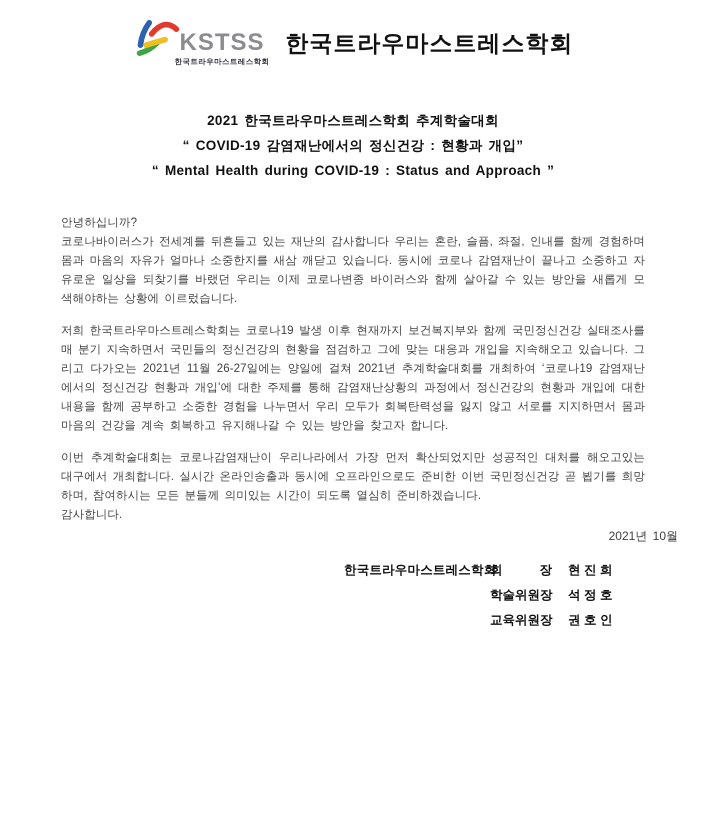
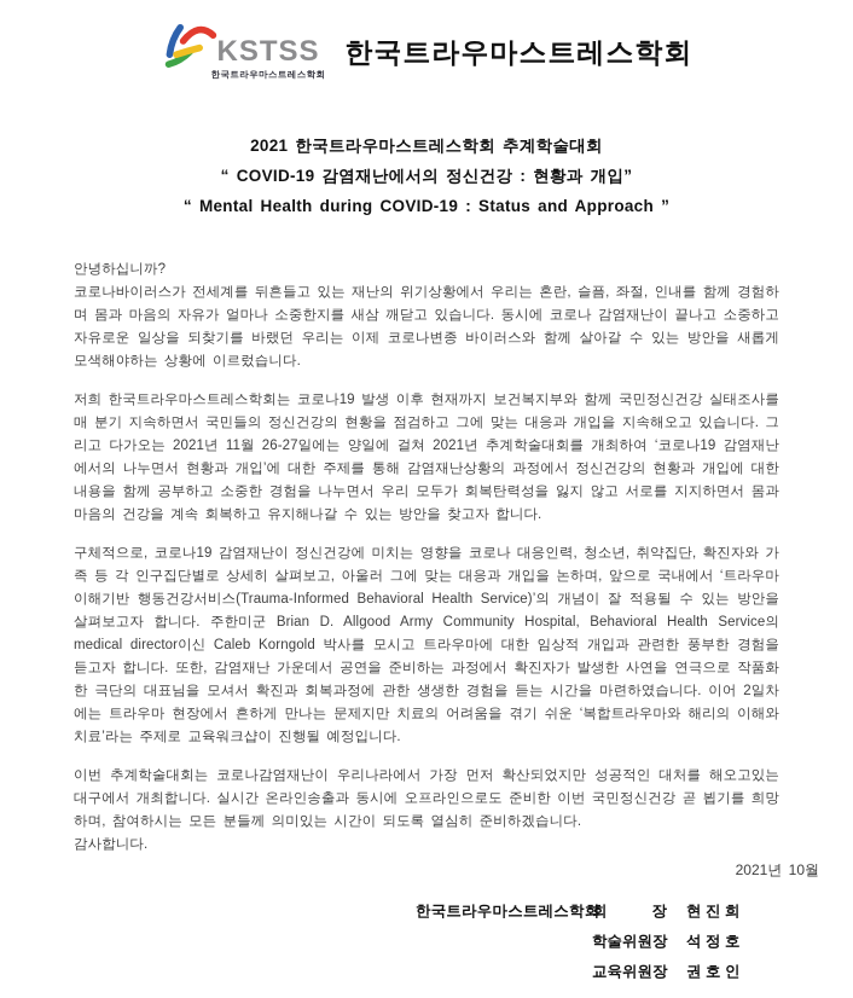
  KSTSS
  한국트라우마스트레스학회
  한국트라우마스트레스학회
  2021 한국트라우마스트레스학회 추계학술대회
  “ COVID-19 감염재난에서의 정신건강 : 현황과 개입”
  “ Mental Health during COVID-19 : Status and Approach ”
  안녕하십니까?
- 코로나바이러스가 전세계를 뒤흔들고 있는 재난의 감사합니다 우리는 혼란, 슬픔, 좌절, 인내를 함께 경험하며 몸과 마음의 자유가 얼마나 소중한지를 새삼 깨닫고 있습니다. 동시에 코로나 감염재난이 끝나고 소중하고 자유로운 일상을 되찾기를 바랬던 우리는 이제 코로나변종 바이러스와 함께 살아갈 수 있는 방안을 새롭게 모색해야하는 상황에 이르렀습니다.
+ 코로나바이러스가 전세계를 뒤흔들고 있는 재난의 위기상황에서 우리는 혼란, 슬픔, 좌절, 인내를 함께 경험하며 몸과 마음의 자유가 얼마나 소중한지를 새삼 깨닫고 있습니다. 동시에 코로나 감염재난이 끝나고 소중하고 자유로운 일상을 되찾기를 바랬던 우리는 이제 코로나변종 바이러스와 함께 살아갈 수 있는 방안을 새롭게 모색해야하는 상황에 이르렀습니다.
- 저희 한국트라우마스트레스학회는 코로나19 발생 이후 현재까지 보건복지부와 함께 국민정신건강 실태조사를 매 분기 지속하면서 국민들의 정신건강의 현황을 점검하고 그에 맞는 대응과 개입을 지속해오고 있습니다. 그리고 다가오는 2021년 11월 26-27일에는 양일에 걸쳐 2021년 추계학술대회를 개최하여 ‘코로나19 감염재난에서의 정신건강 현황과 개입’에 대한 주제를 통해 감염재난상황의 과정에서 정신건강의 현황과 개입에 대한 내용을 함께 공부하고 소중한 경험을 나누면서 우리 모두가 회복탄력성을 잃지 않고 서로를 지지하면서 몸과 마음의 건강을 계속 회복하고 유지해나갈 수 있는 방안을 찾고자 합니다.
+ 저희 한국트라우마스트레스학회는 코로나19 발생 이후 현재까지 보건복지부와 함께 국민정신건강 실태조사를 매 분기 지속하면서 국민들의 정신건강의 현황을 점검하고 그에 맞는 대응과 개입을 지속해오고 있습니다. 그리고 다가오는 2021년 11월 26-27일에는 양일에 걸쳐 2021년 추계학술대회를 개최하여 ‘코로나19 감염재난에서의 나누면서 현황과 개입’에 대한 주제를 통해 감염재난상황의 과정에서 정신건강의 현황과 개입에 대한 내용을 함께 공부하고 소중한 경험을 나누면서 우리 모두가 회복탄력성을 잃지 않고 서로를 지지하면서 몸과 마음의 건강을 계속 회복하고 유지해나갈 수 있는 방안을 찾고자 합니다.
+ 구체적으로, 코로나19 감염재난이 정신건강에 미치는 영향을 코로나 대응인력, 청소년, 취약집단, 확진자와 가족 등 각 인구집단별로 상세히 살펴보고, 아울러 그에 맞는 대응과 개입을 논하며, 앞으로 국내에서 ‘트라우마 이해기반 행동건강서비스(Trauma-Informed Behavioral Health Service)’의 개념이 잘 적용될 수 있는 방안을 살펴보고자 합니다. 주한미군 Brian D. Allgood Army Community Hospital, Behavioral Health Service의 medical director이신 Caleb Korngold 박사를 모시고 트라우마에 대한 임상적 개입과 관련한 풍부한 경험을 듣고자 합니다. 또한, 감염재난 가운데서 공연을 준비하는 과정에서 확진자가 발생한 사연을 연극으로 작품화한 극단의 대표님을 모셔서 확진과 회복과정에 관한 생생한 경험을 듣는 시간을 마련하였습니다. 이어 2일차에는 트라우마 현장에서 흔하게 만나는 문제지만 치료의 어려움을 겪기 쉬운 ‘복합트라우마와 해리의 이해와 치료’라는 주제로 교육워크샵이 진행될 예정입니다.
  이번 추계학술대회는 코로나감염재난이 우리나라에서 가장 먼저 확산되었지만 성공적인 대처를 해오고있는 대구에서 개최합니다. 실시간 온라인송출과 동시에 오프라인으로도 준비한 이번 국민정신건강 곧 뵙기를 희망하며, 참여하시는 모든 분들께 의미있는 시간이 되도록 열심히 준비하겠습니다.
  감사합니다.
  2021년 10월
  한국트라우마스트레스학
  회 장
  현 진 희
  학술위원장
  석 정 호
  교육위원장
  권 호 인
